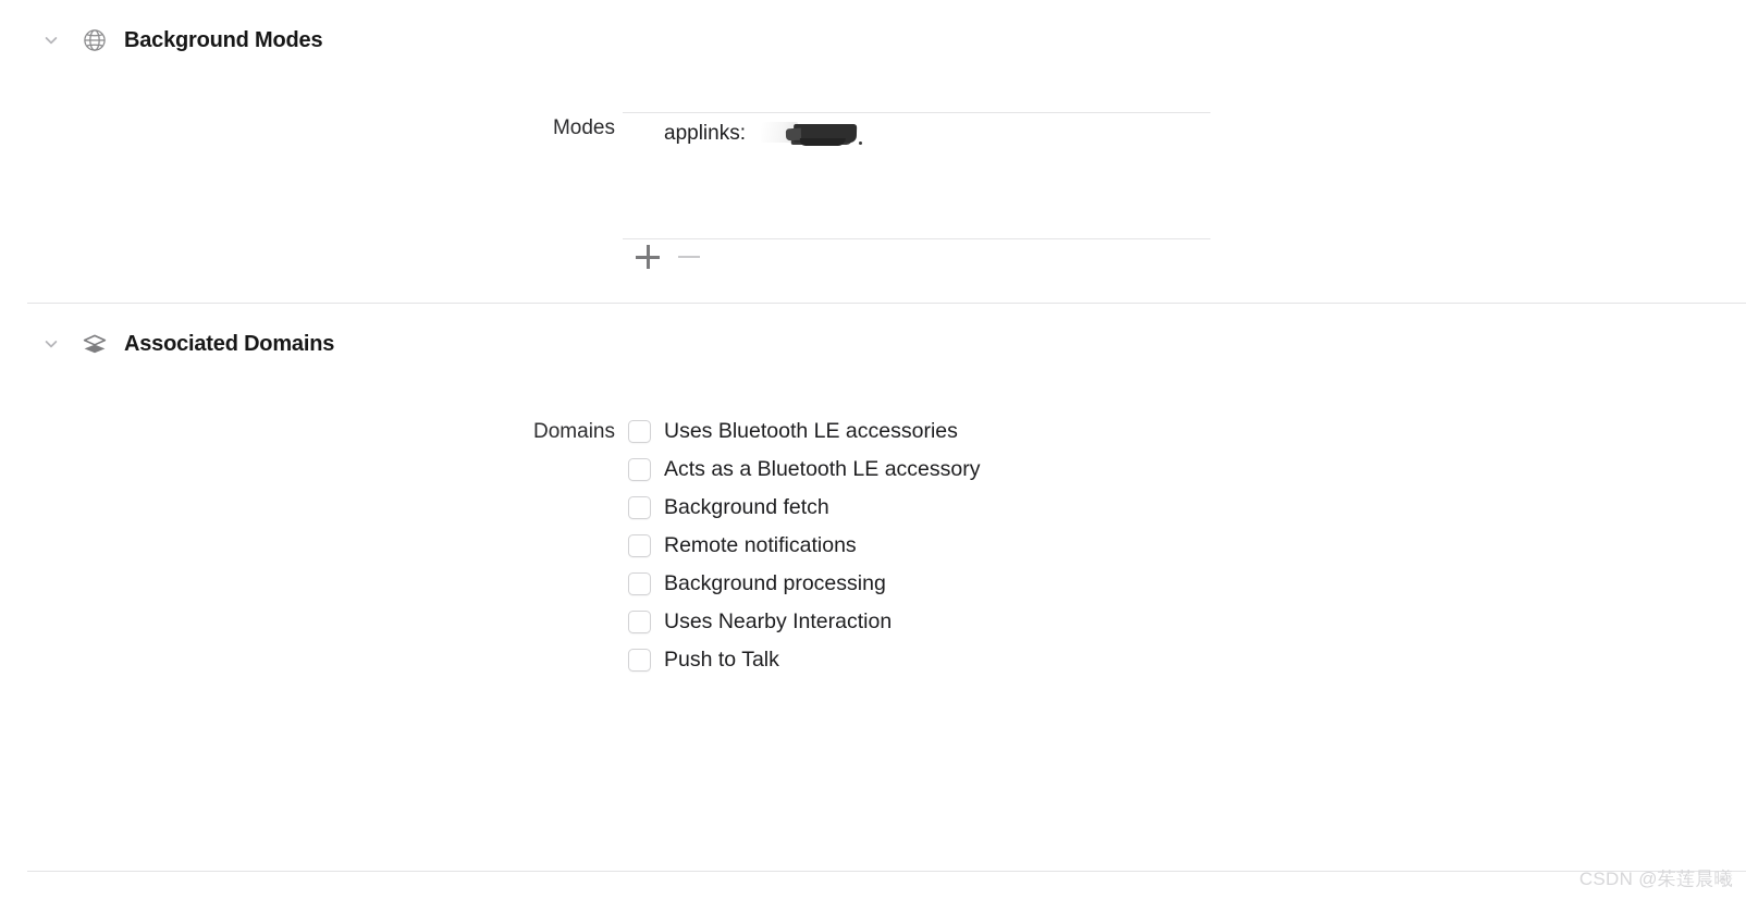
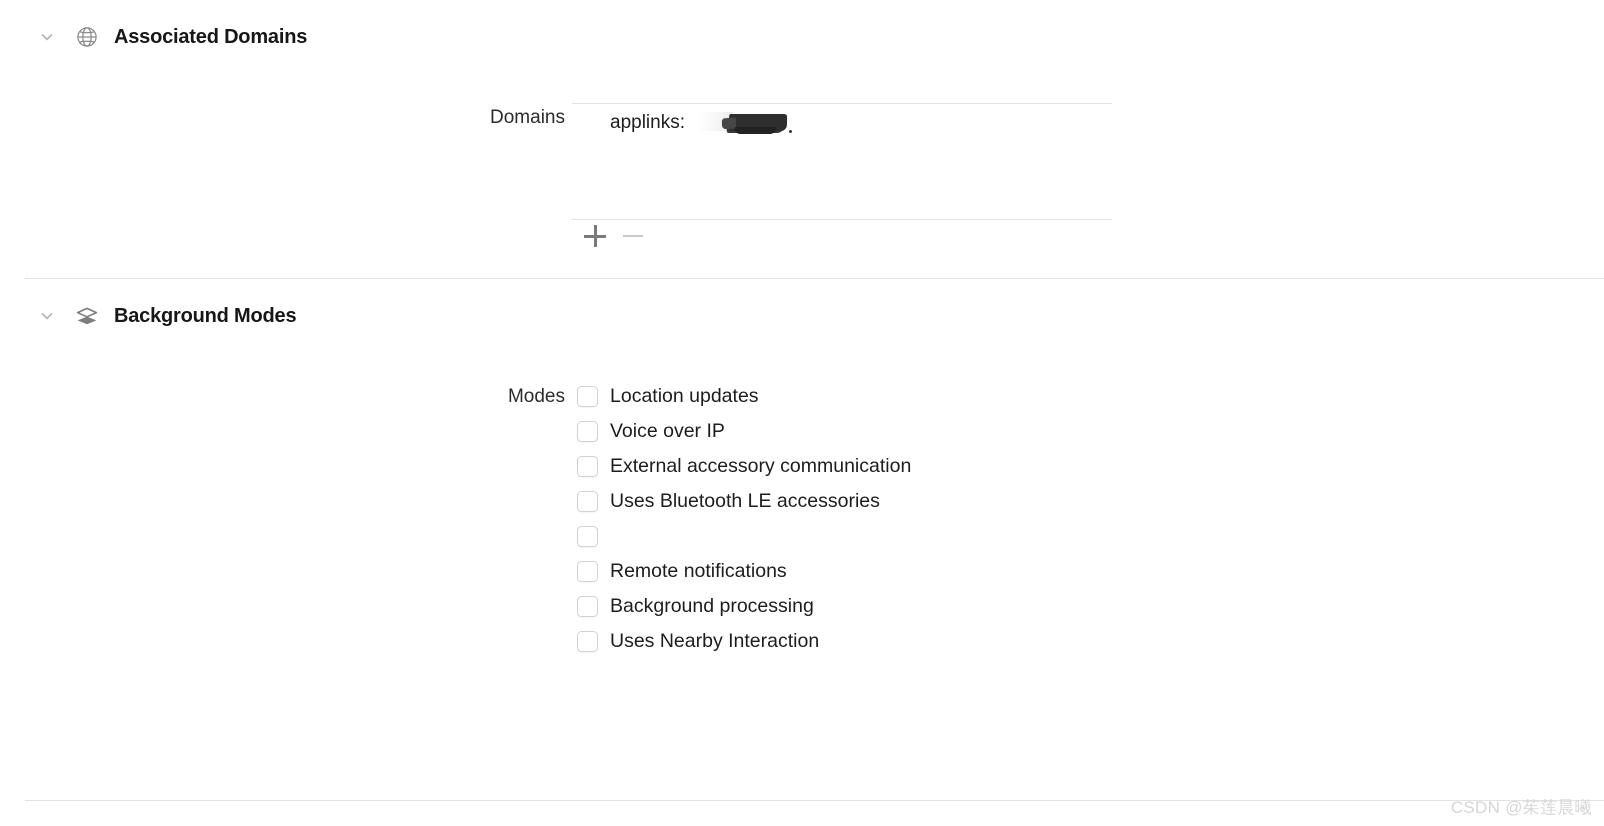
- Background Modes
+ Associated Domains
- Modes
+ Domains
  applinks:
- Associated Domains
+ Background Modes
- Domains
+ Modes
+ Location updates
+ Voice over IP
+ External accessory communication
  Uses Bluetooth LE accessories
- Acts as a Bluetooth LE accessory
- Background fetch
  Remote notifications
  Background processing
  Uses Nearby Interaction
- Push to Talk
  CSDN @茱莲晨曦
